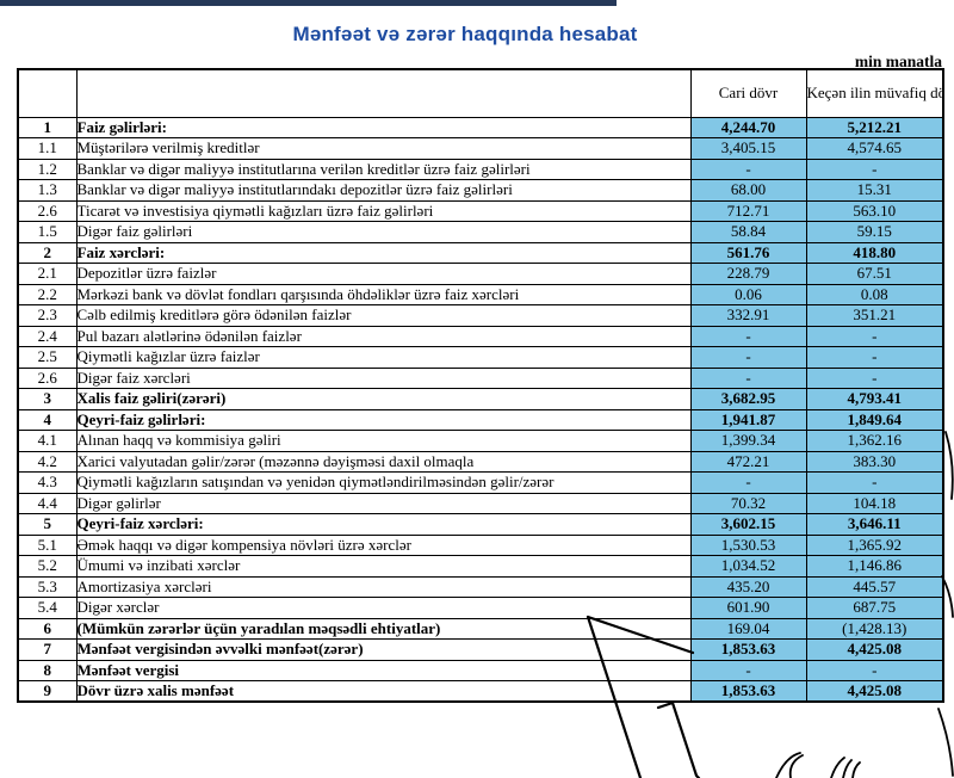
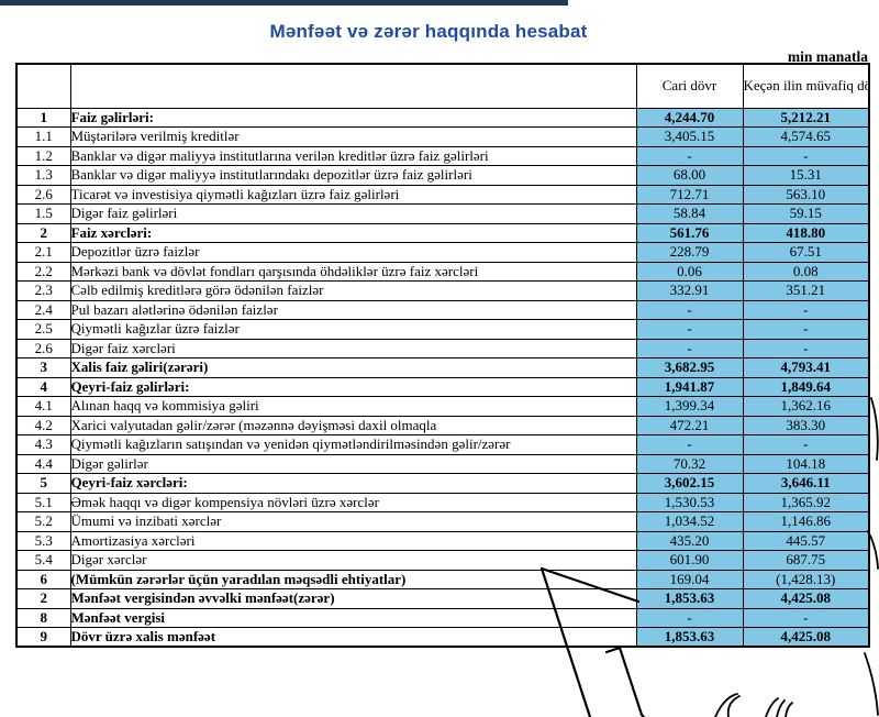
  Mənfəət və zərər haqqında hesabat
  min manatla
  		Cari dövr	Keçən ilin müvafiq dö
  1	Faiz gəlirləri:	4,244.70	5,212.21
  1.1	Müştərilərə verilmiş kreditlər	3,405.15	4,574.65
  1.2	Banklar və digər maliyyə institutlarına verilən kreditlər üzrə faiz gəlirləri	-	-
  1.3	Banklar və digər maliyyə institutlarındakı depozitlər üzrə faiz gəlirləri	68.00	15.31
  2.6	Ticarət və investisiya qiymətli kağızları üzrə faiz gəlirləri	712.71	563.10
  1.5	Digər faiz gəlirləri	58.84	59.15
  2	Faiz xərcləri:	561.76	418.80
  2.1	Depozitlər üzrə faizlər	228.79	67.51
  2.2	Mərkəzi bank və dövlət fondları qarşısında öhdəliklər üzrə faiz xərcləri	0.06	0.08
  2.3	Cəlb edilmiş kreditlərə görə ödənilən faizlər	332.91	351.21
  2.4	Pul bazarı alətlərinə ödənilən faizlər	-	-
  2.5	Qiymətli kağızlar üzrə faizlər	-	-
  2.6	Digər faiz xərcləri	-	-
  3	Xalis faiz gəliri(zərəri)	3,682.95	4,793.41
  4	Qeyri-faiz gəlirləri:	1,941.87	1,849.64
  4.1	Alınan haqq və kommisiya gəliri	1,399.34	1,362.16
  4.2	Xarici valyutadan gəlir/zərər (məzənnə dəyişməsi daxil olmaqla	472.21	383.30
  4.3	Qiymətli kağızların satışından və yenidən qiymətləndirilməsindən gəlir/zərər	-	-
  4.4	Digər gəlirlər	70.32	104.18
  5	Qeyri-faiz xərcləri:	3,602.15	3,646.11
  5.1	Əmək haqqı və digər kompensiya növləri üzrə xərclər	1,530.53	1,365.92
  5.2	Ümumi və inzibati xərclər	1,034.52	1,146.86
  5.3	Amortizasiya xərcləri	435.20	445.57
  5.4	Digər xərclər	601.90	687.75
  6	(Mümkün zərərlər üçün yaradılan məqsədli ehtiyatlar)	169.04	(1,428.13)
- 7	Mənfəət vergisindən əvvəlki mənfəət(zərər)	1,853.63	4,425.08
+ 2	Mənfəət vergisindən əvvəlki mənfəət(zərər)	1,853.63	4,425.08
  8	Mənfəət vergisi	-	-
  9	Dövr üzrə xalis mənfəət	1,853.63	4,425.08
